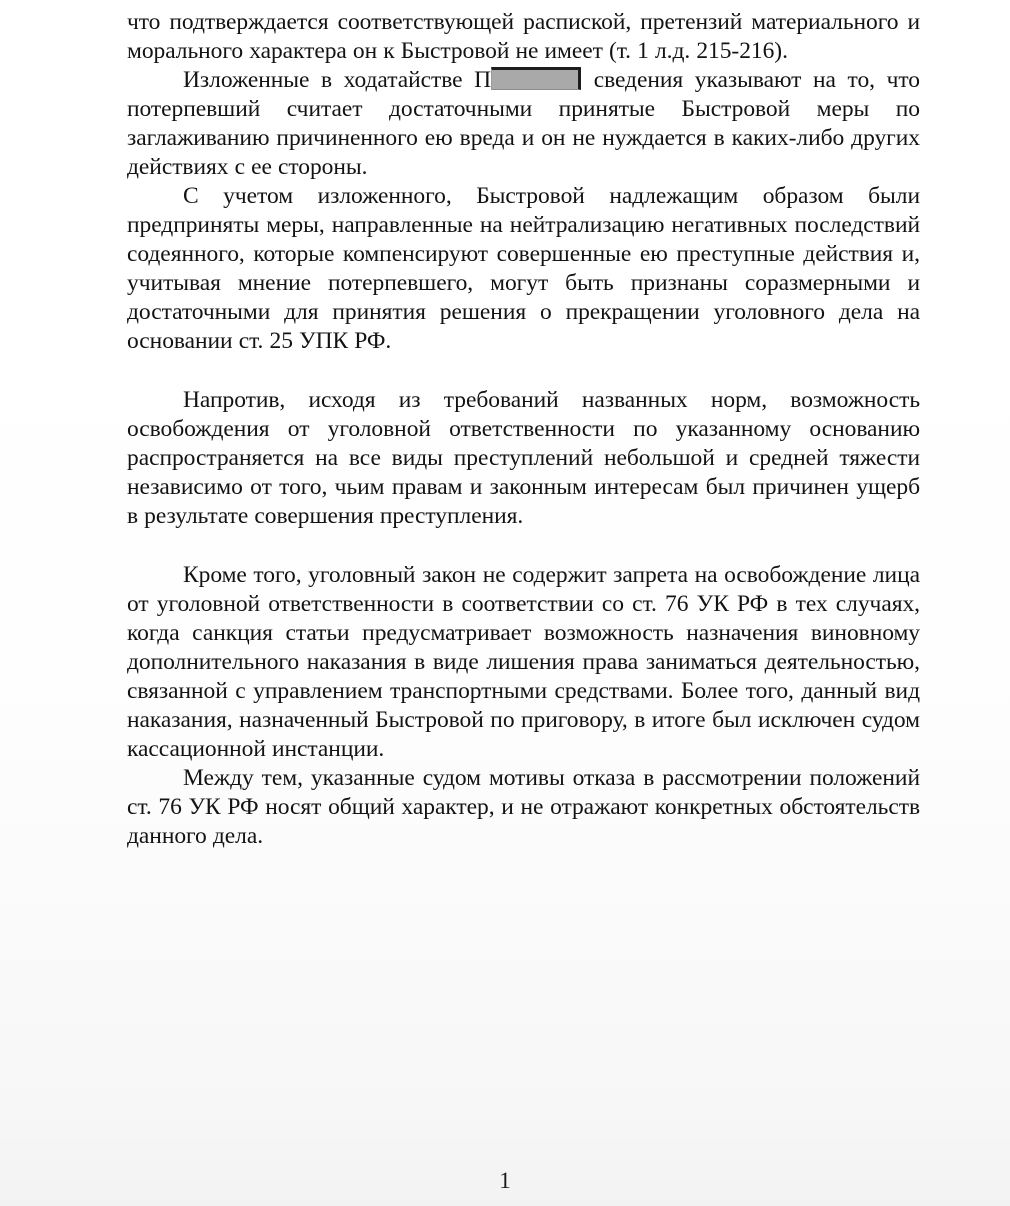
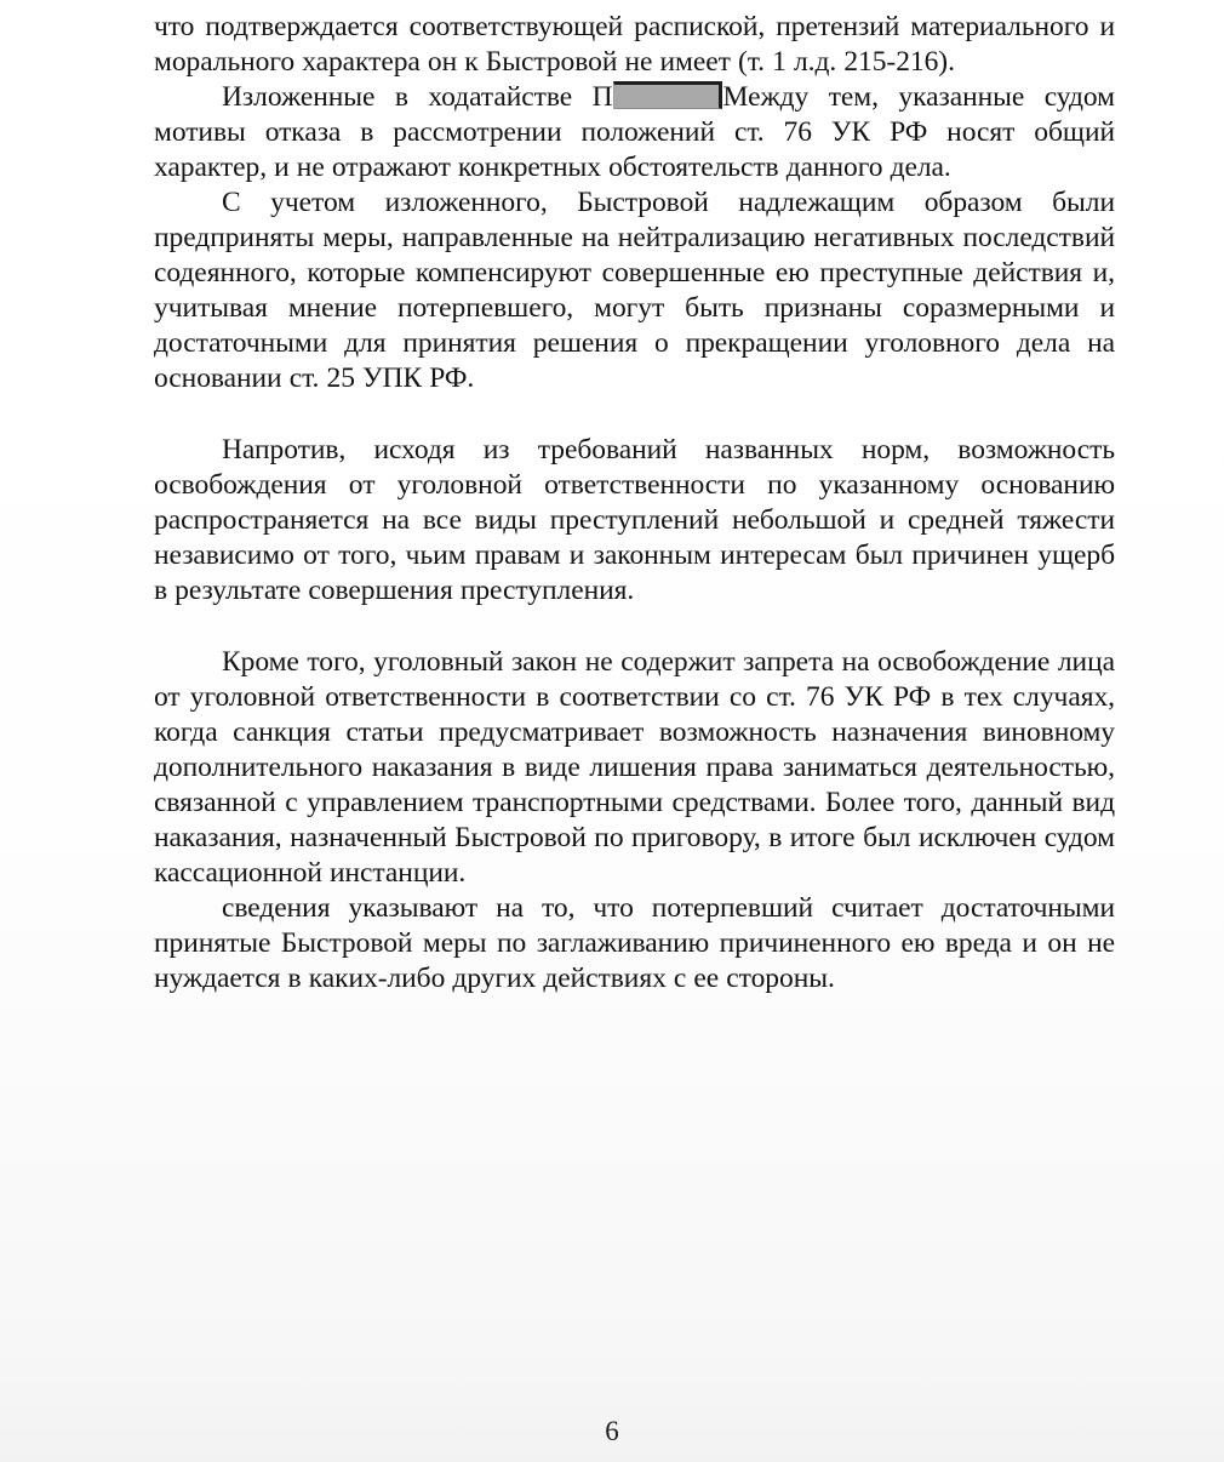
  что подтверждается соответствующей распиской, претензий материального и морального характера он к Быстровой не имеет (т. 1 л.д. 215-216).
- Изложенные в ходатайстве П сведения указывают на то, что потерпевший считает достаточными принятые Быстровой меры по заглаживанию причиненного ею вреда и он не нуждается в каких-либо других действиях с ее стороны.
+ Изложенные в ходатайстве П Между тем, указанные судом мотивы отказа в рассмотрении положений ст. 76 УК РФ носят общий характер, и не отражают конкретных обстоятельств данного дела.
  С учетом изложенного, Быстровой надлежащим образом были предприняты меры, направленные на нейтрализацию негативных последствий содеянного, которые компенсируют совершенные ею преступные действия и, учитывая мнение потерпевшего, могут быть признаны соразмерными и достаточными для принятия решения о прекращении уголовного дела на основании ст. 25 УПК РФ.
  Напротив, исходя из требований названных норм, возможность освобождения от уголовной ответственности по указанному основанию распространяется на все виды преступлений небольшой и средней тяжести независимо от того, чьим правам и законным интересам был причинен ущерб в результате совершения преступления.
  Кроме того, уголовный закон не содержит запрета на освобождение лица от уголовной ответственности в соответствии со ст. 76 УК РФ в тех случаях, когда санкция статьи предусматривает возможность назначения виновному дополнительного наказания в виде лишения права заниматься деятельностью, связанной с управлением транспортными средствами. Более того, данный вид наказания, назначенный Быстровой по приговору, в итоге был исключен судом кассационной инстанции.
- Между тем, указанные судом мотивы отказа в рассмотрении положений ст. 76 УК РФ носят общий характер, и не отражают конкретных обстоятельств данного дела.
+ сведения указывают на то, что потерпевший считает достаточными принятые Быстровой меры по заглаживанию причиненного ею вреда и он не нуждается в каких-либо других действиях с ее стороны.
- 1
+ 6
